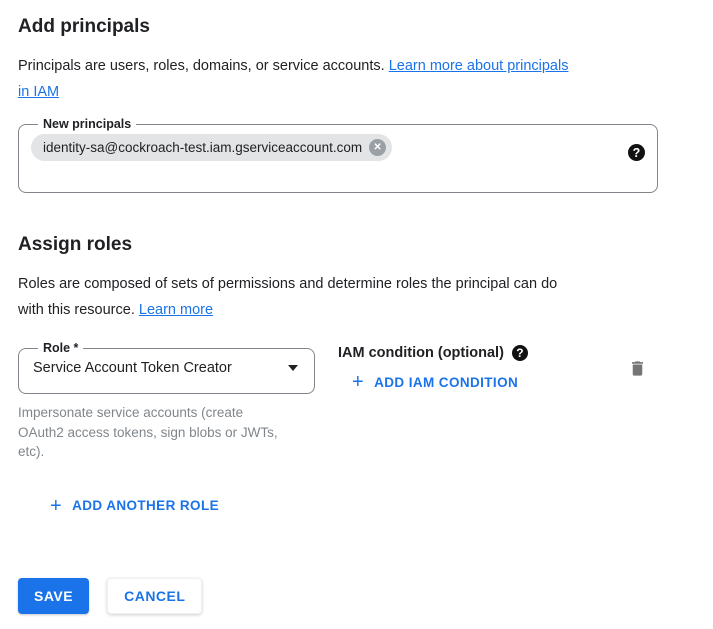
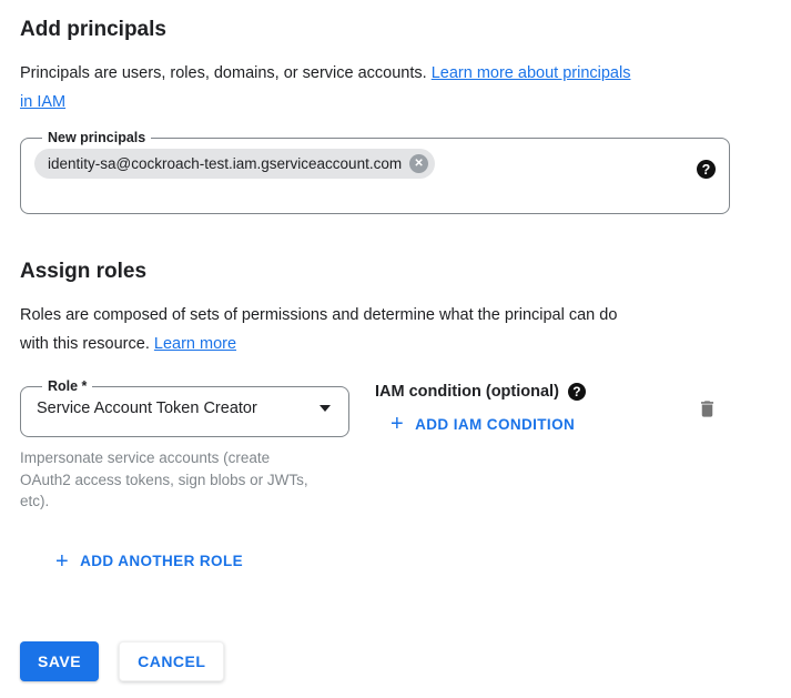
  Add principals
  Principals are users, roles, domains, or service accounts. Learn more about principals
  in IAM
  New principals
  identity-sa@cockroach-test.iam.gserviceaccount.com
  ✕
  ?
  Assign roles
- Roles are composed of sets of permissions and determine roles the principal can do
+ Roles are composed of sets of permissions and determine what the principal can do
  with this resource. Learn more
  Role *
  Service Account Token Creator
  Impersonate service accounts (create OAuth2 access tokens, sign blobs or JWTs, etc).
  IAM condition (optional)
  ?
  +
  ADD IAM CONDITION
  +
  ADD ANOTHER ROLE
  SAVE
  CANCEL
